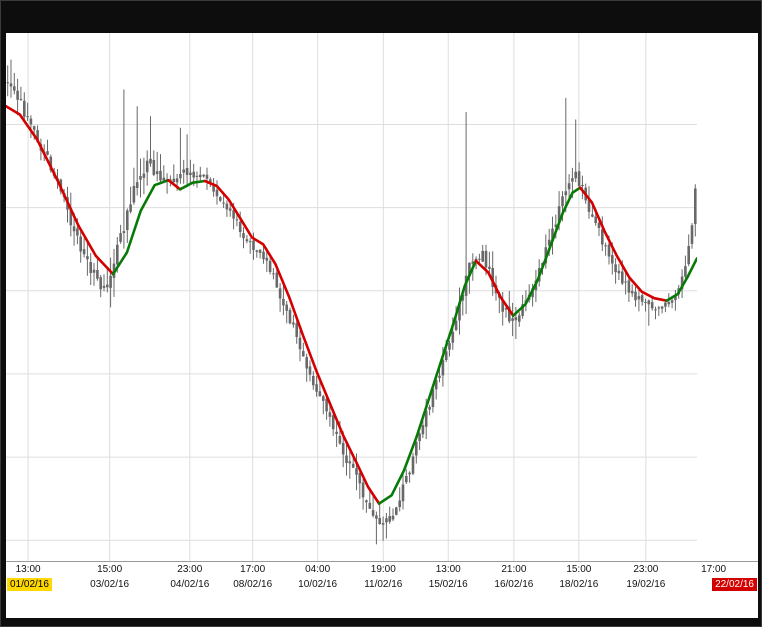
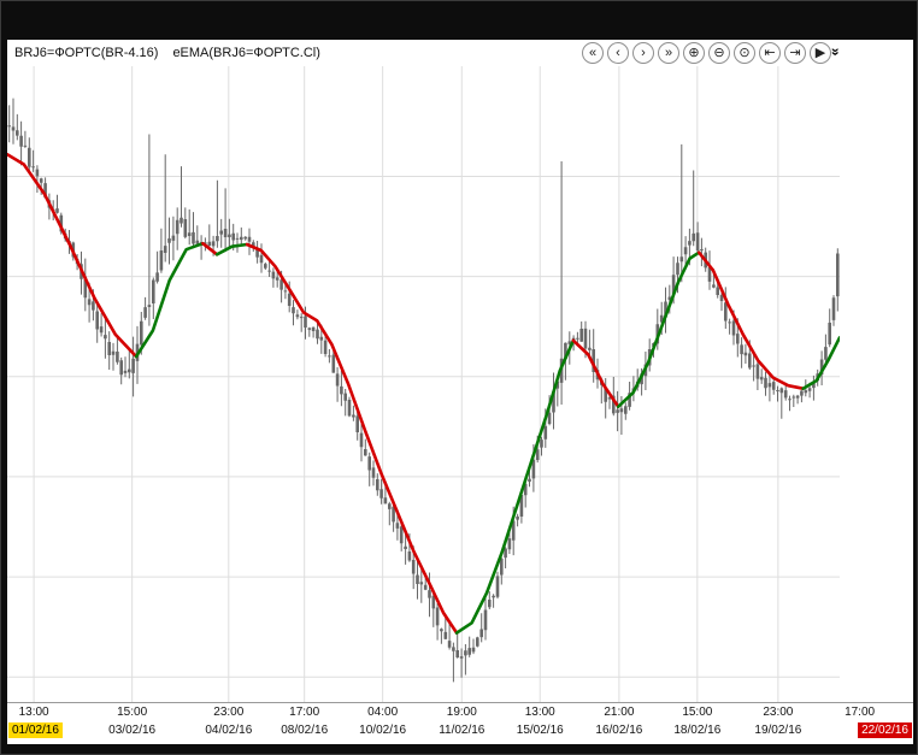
+ BRJ6=ФОРТС(BR-4.16)
+ eEMA(BRJ6=ФОРТС.Cl)
+ «
+ ‹
+ ›
+ »
+ ⊕
+ ⊖
+ ⊙
+ ⇤
+ ⇥
+ ▶
  13:00
  15:00
  23:00
  17:00
  04:00
  19:00
  13:00
  21:00
  15:00
  23:00
  17:00
  01/02/16
  03/02/16
  04/02/16
  08/02/16
  10/02/16
  11/02/16
  15/02/16
  16/02/16
  18/02/16
  19/02/16
  22/02/16
